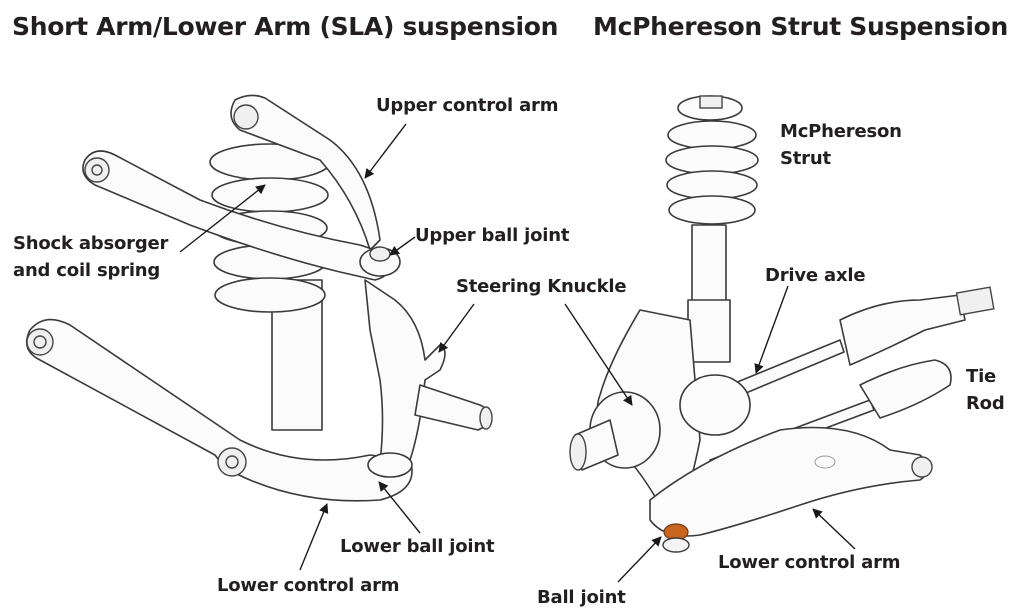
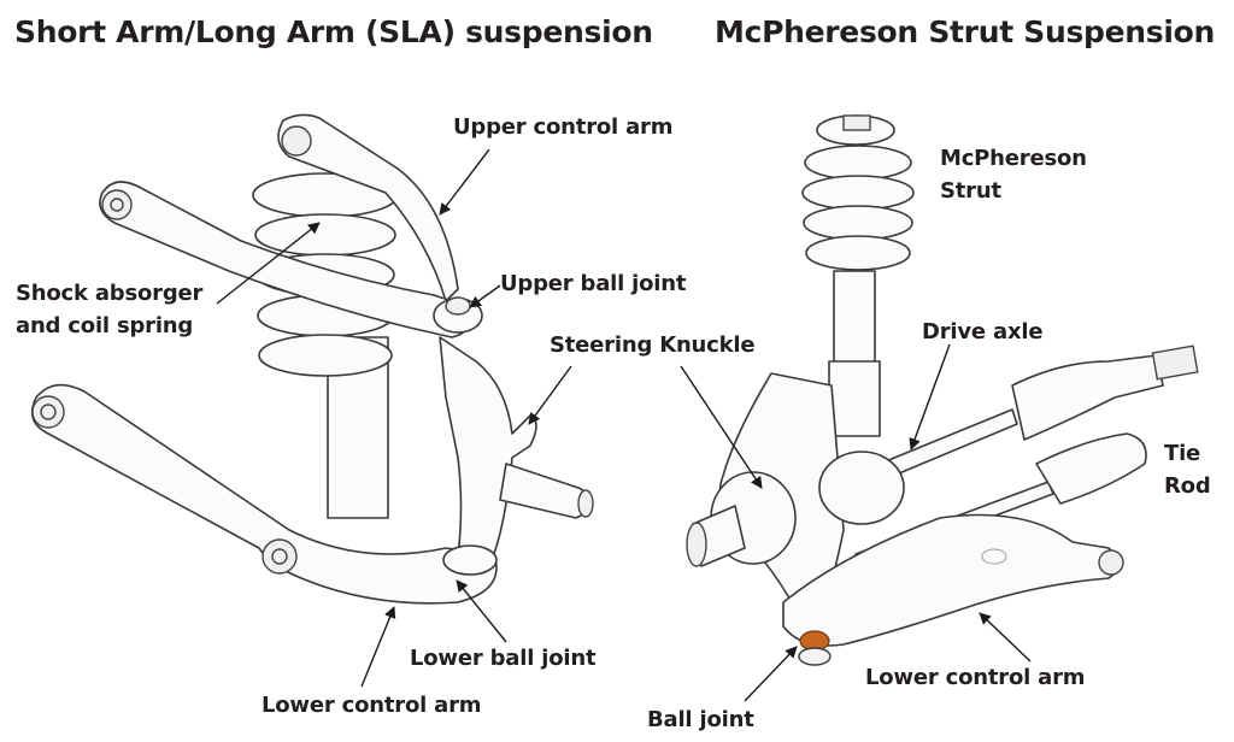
- Short Arm/Lower Arm (SLA) suspension
+ Short Arm/Long Arm (SLA) suspension
  McPhereson Strut Suspension
  Upper control arm
  Shock absorger
  and coil spring
  Upper ball joint
  Steering Knuckle
  Lower ball joint
  Lower control arm
  McPhereson
  Strut
  Drive axle
  Tie
  Rod
  Lower control arm
  Ball joint
